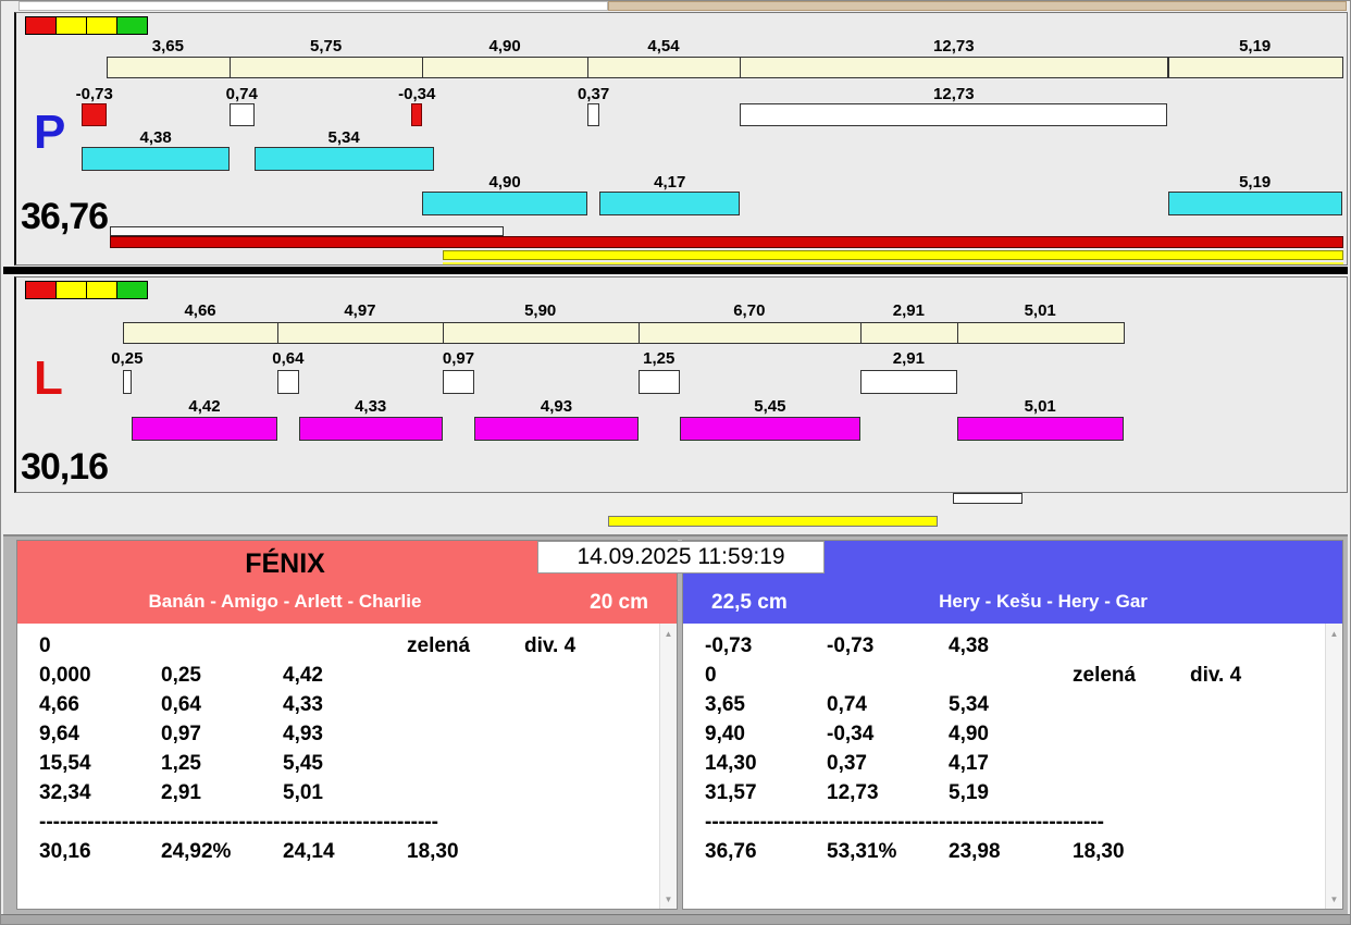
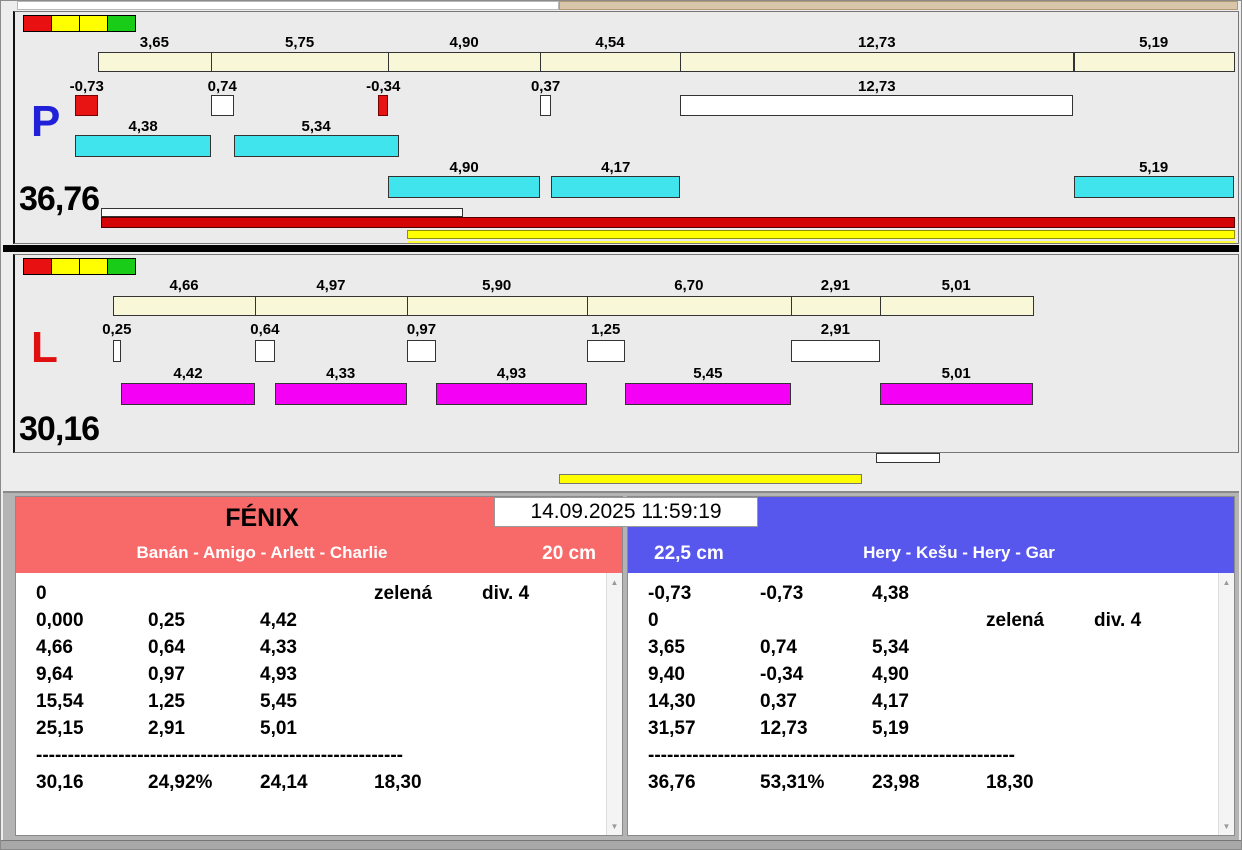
  P
  3,65
  5,75
  4,90
  4,54
  12,73
  5,19
  -0,73
  0,74
  -0,34
  0,37
  12,73
  4,38
  5,34
  4,90
  4,17
  5,19
  36,76
  L
  4,66
  4,97
  5,90
  6,70
  2,91
  5,01
  0,25
  0,64
  0,97
  1,25
  2,91
  4,42
  4,33
  4,93
  5,45
  5,01
  30,16
  FÉNIX
  Banán - Amigo - Arlett - Charlie
  20 cm
  0
  zelená
  div. 4
  0,000
  0,25
  4,42
  4,66
  0,64
  4,33
  9,64
  0,97
  4,93
  15,54
  1,25
  5,45
- 32,34
+ 25,15
  2,91
  5,01
  ----------------------------------------------------------
  30,16
  24,92%
  24,14
  18,30
  Hery - Kešu - Hery - Gar
  22,5 cm
  -0,73
  -0,73
  4,38
  0
  zelená
  div. 4
  3,65
  0,74
  5,34
  9,40
  -0,34
  4,90
  14,30
  0,37
  4,17
  31,57
  12,73
  5,19
  ----------------------------------------------------------
  36,76
  53,31%
  23,98
  18,30
  14.09.2025 11:59:19
